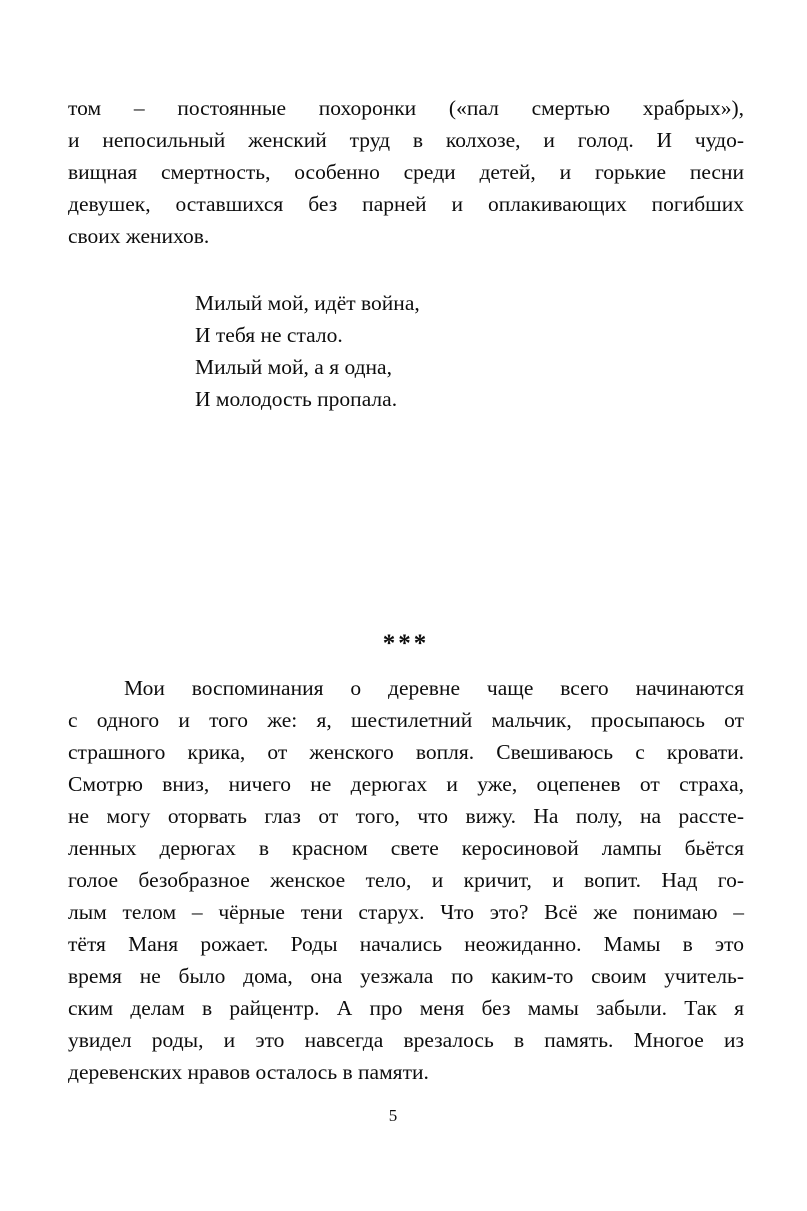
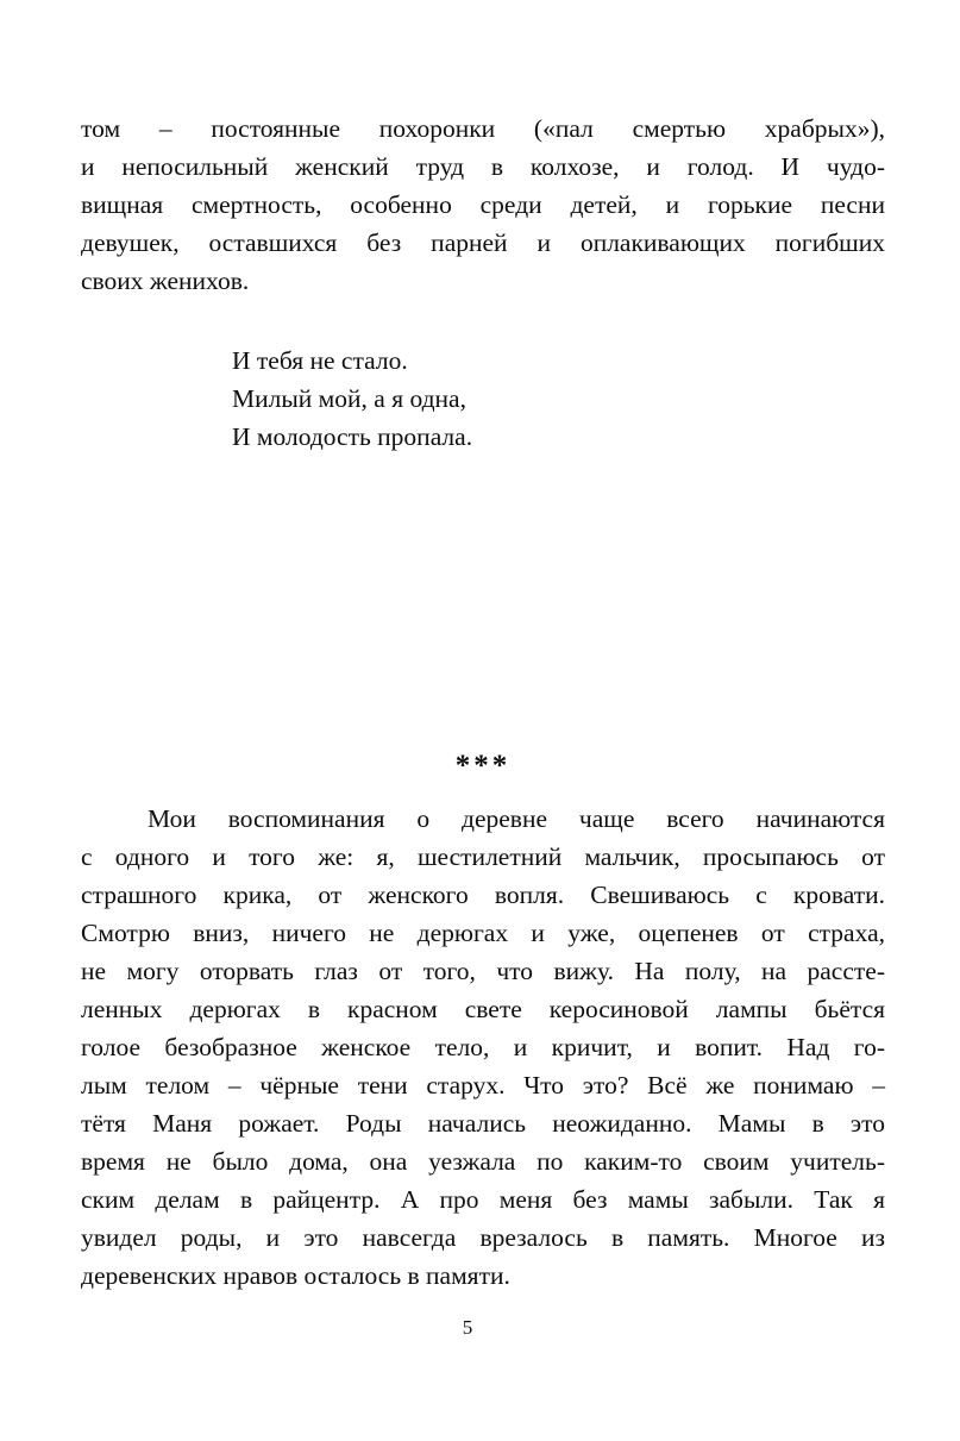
  том – постоянные похоронки («пал смертью храбрых»),
  и непосильный женский труд в колхозе, и голод. И чудо-
  вищная смертность, особенно среди детей, и горькие песни
  девушек, оставшихся без парней и оплакивающих погибших
  своих женихов.
- Милый мой, идёт война,
  И тебя не стало.
  Милый мой, а я одна,
  И молодость пропала.
  ***
  Мои воспоминания о деревне чаще всего начинаются
  с одного и того же: я, шестилетний мальчик, просыпаюсь от
  страшного крика, от женского вопля. Свешиваюсь с кровати.
  Смотрю вниз, ничего не дерюгах и уже, оцепенев от страха,
  не могу оторвать глаз от того, что вижу. На полу, на рассте-
  ленных дерюгах в красном свете керосиновой лампы бьётся
  голое безобразное женское тело, и кричит, и вопит. Над го-
  лым телом – чёрные тени старух. Что это? Всё же понимаю –
  тётя Маня рожает. Роды начались неожиданно. Мамы в это
  время не было дома, она уезжала по каким-то своим учитель-
  ским делам в райцентр. А про меня без мамы забыли. Так я
  увидел роды, и это навсегда врезалось в память. Многое из
  деревенских нравов осталось в памяти.
  5
